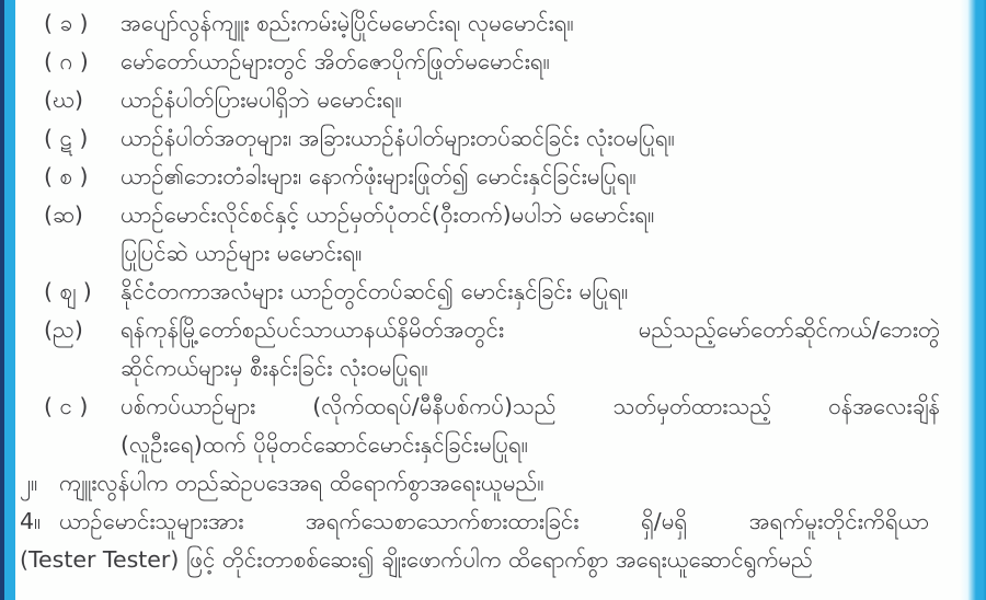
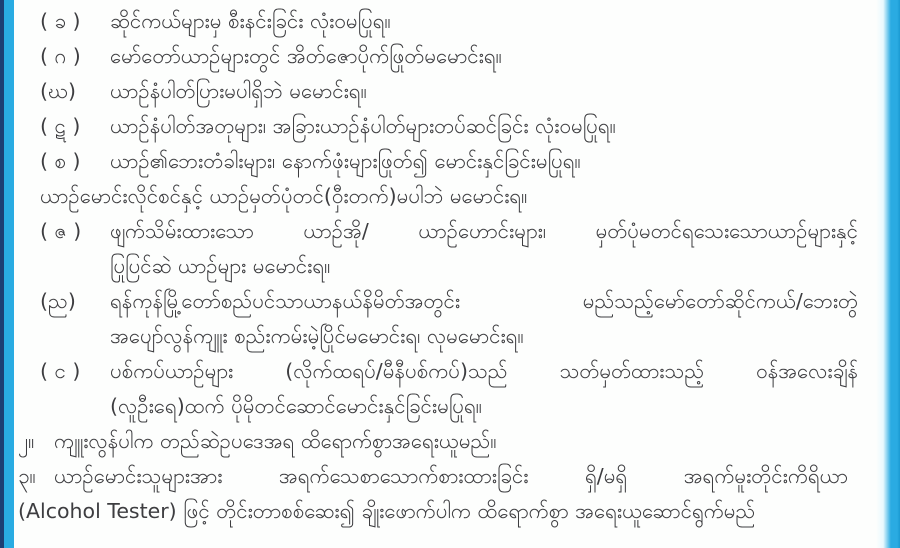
  ( ခ )
- အပျော်လွန်ကျူး စည်းကမ်းမဲ့ပြိုင်မမောင်းရ၊ လုမမောင်းရ။
+ ဆိုင်ကယ်များမှ စီးနင်းခြင်း လုံးဝမပြုရ။
  ( ဂ )
  မော်တော်ယာဉ်များတွင် အိတ်ဇောပိုက်ဖြုတ်မမောင်းရ။
  (ဃ)
  ယာဉ်နံပါတ်ပြားမပါရှိဘဲ မမောင်းရ။
  ( ဋ )
  ယာဉ်နံပါတ်အတုများ၊ အခြားယာဉ်နံပါတ်များတပ်ဆင်ခြင်း လုံးဝမပြုရ။
  ( စ )
  ယာဉ်၏ဘေးတံခါးများ၊ နောက်ဖုံးများဖြုတ်၍ မောင်းနှင်ခြင်းမပြုရ။
- (ဆ)
  ယာဉ်မောင်းလိုင်စင်နှင့် ယာဉ်မှတ်ပုံတင်(ဝှီးတက်)မပါဘဲ မမောင်းရ။
+ ( ဇ )
+ ဖျက်သိမ်းထားသော ယာဉ်အို/ ယာဉ်ဟောင်းများ၊ မှတ်ပုံမတင်ရသေးသောယာဉ်များနှင့်
  ပြုပြင်ဆဲ ယာဉ်များ မမောင်းရ။
- ( စျ )
- နိုင်ငံတကာအလံများ ယာဉ်တွင်တပ်ဆင်၍ မောင်းနှင်ခြင်း မပြုရ။
  (ည)
  ရန်ကုန်မြို့တော်စည်ပင်သာယာနယ်နိမိတ်အတွင်း မည်သည့်မော်တော်ဆိုင်ကယ်/ဘေးတွဲ
- ဆိုင်ကယ်များမှ စီးနင်းခြင်း လုံးဝမပြုရ။
+ အပျော်လွန်ကျူး စည်းကမ်းမဲ့ပြိုင်မမောင်းရ၊ လုမမောင်းရ။
  ( င )
  ပစ်ကပ်ယာဉ်များ (လိုက်ထရပ်/မီနီပစ်ကပ်)သည် သတ်မှတ်ထားသည့် ဝန်အလေးချိန်
  (လူဦးရေ)ထက် ပိုမိုတင်ဆောင်မောင်းနှင်ခြင်းမပြုရ။
  ၂။
  ကျူးလွန်ပါက တည်ဆဲဥပဒေအရ ထိရောက်စွာအရေးယူမည်။
- 4။
+ ၃။
  ယာဉ်မောင်းသူများအား အရက်သေစာသောက်စားထားခြင်း ရှိ/မရှိ အရက်မူးတိုင်းကိရိယာ
- (Tester Tester) ဖြင့် တိုင်းတာစစ်ဆေး၍ ချိုးဖောက်ပါက ထိရောက်စွာ အရေးယူဆောင်ရွက်မည်
+ (Alcohol Tester) ဖြင့် တိုင်းတာစစ်ဆေး၍ ချိုးဖောက်ပါက ထိရောက်စွာ အရေးယူဆောင်ရွက်မည်
